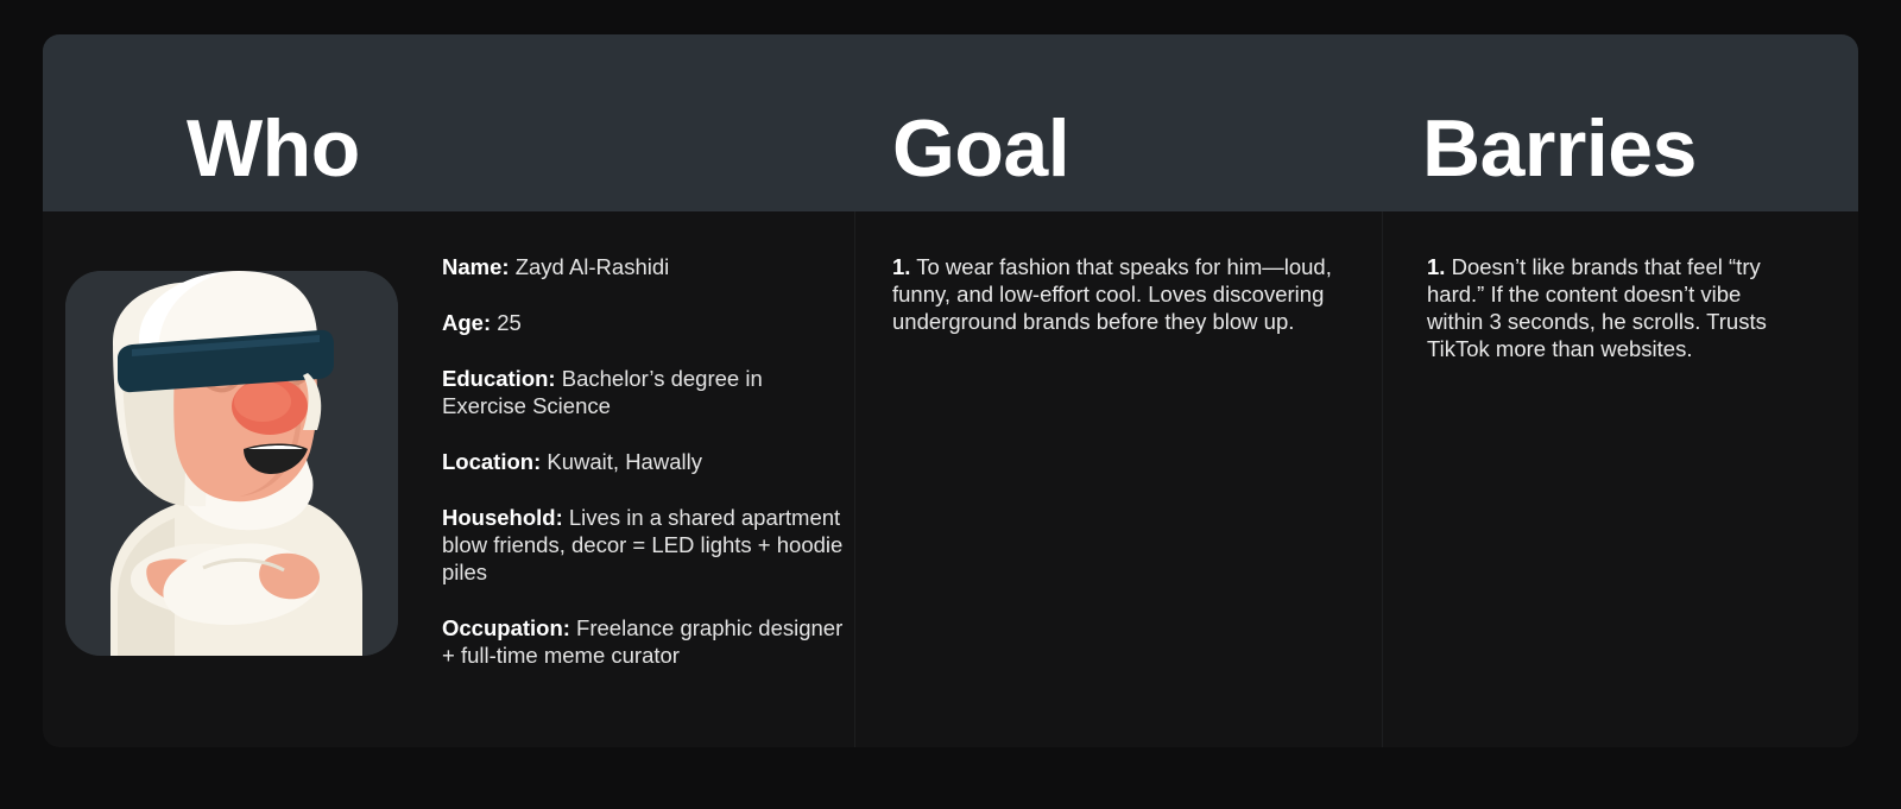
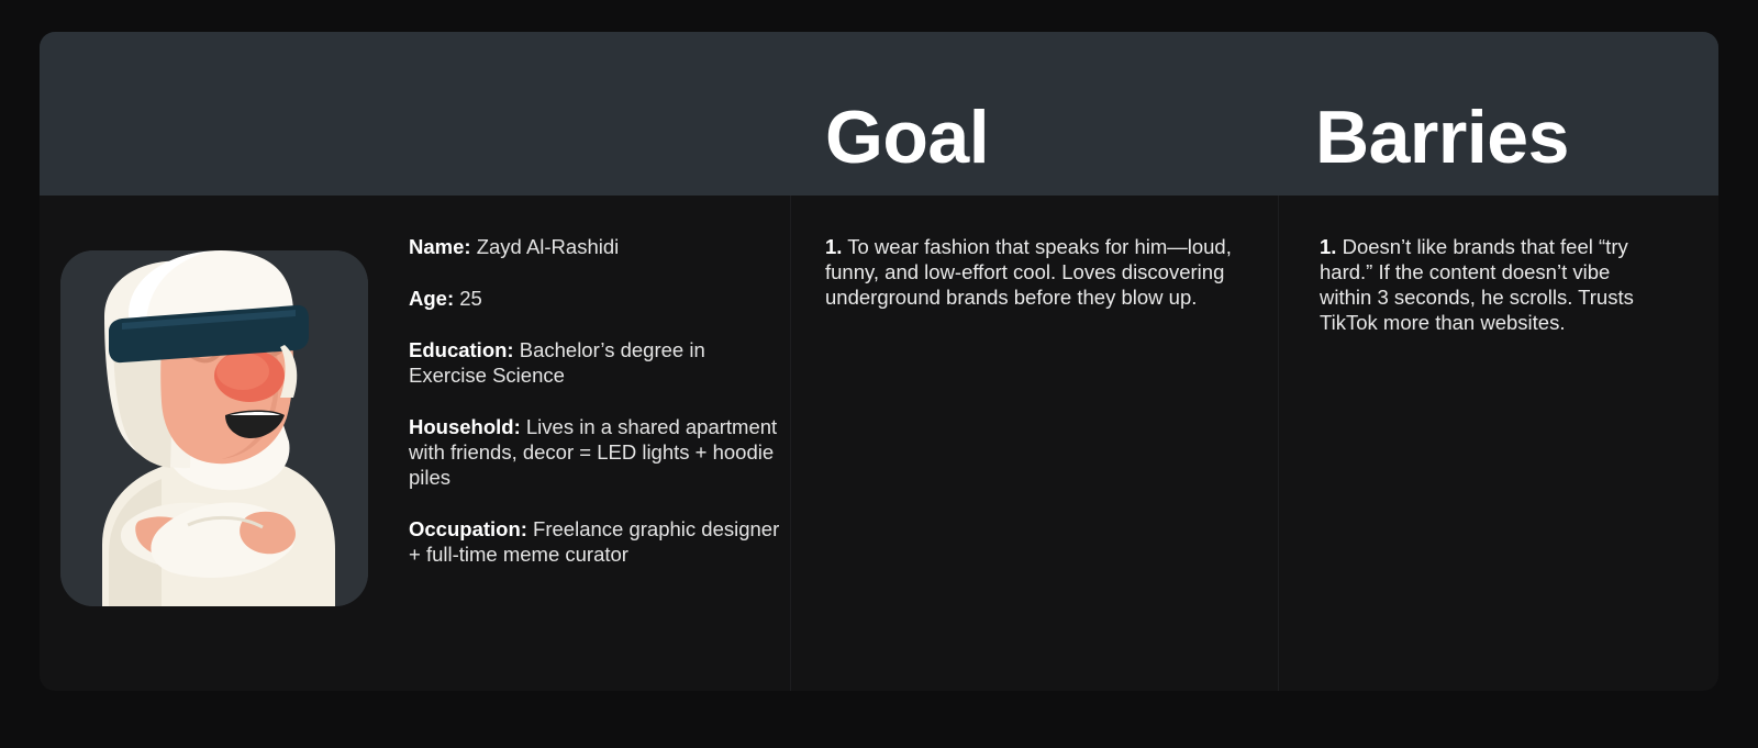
- Who
  Goal
  Barries
  Name: Zayd Al-Rashidi
  Age: 25
  Education: Bachelor’s degree in Exercise Science
- Location: Kuwait, Hawally
- Household: Lives in a shared apartment blow friends, decor = LED lights + hoodie piles
+ Household: Lives in a shared apartment with friends, decor = LED lights + hoodie piles
  Occupation: Freelance graphic designer + full-time meme curator
  1. To wear fashion that speaks for him—loud, funny, and low-effort cool. Loves discovering underground brands before they blow up.
  1. Doesn’t like brands that feel “try hard.” If the content doesn’t vibe within 3 seconds, he scrolls. Trusts TikTok more than websites.
